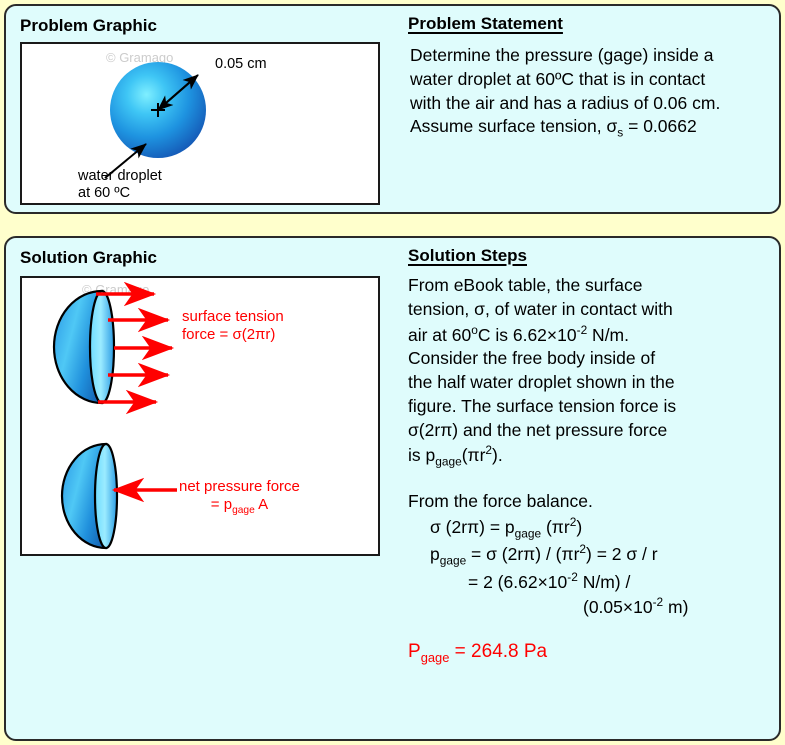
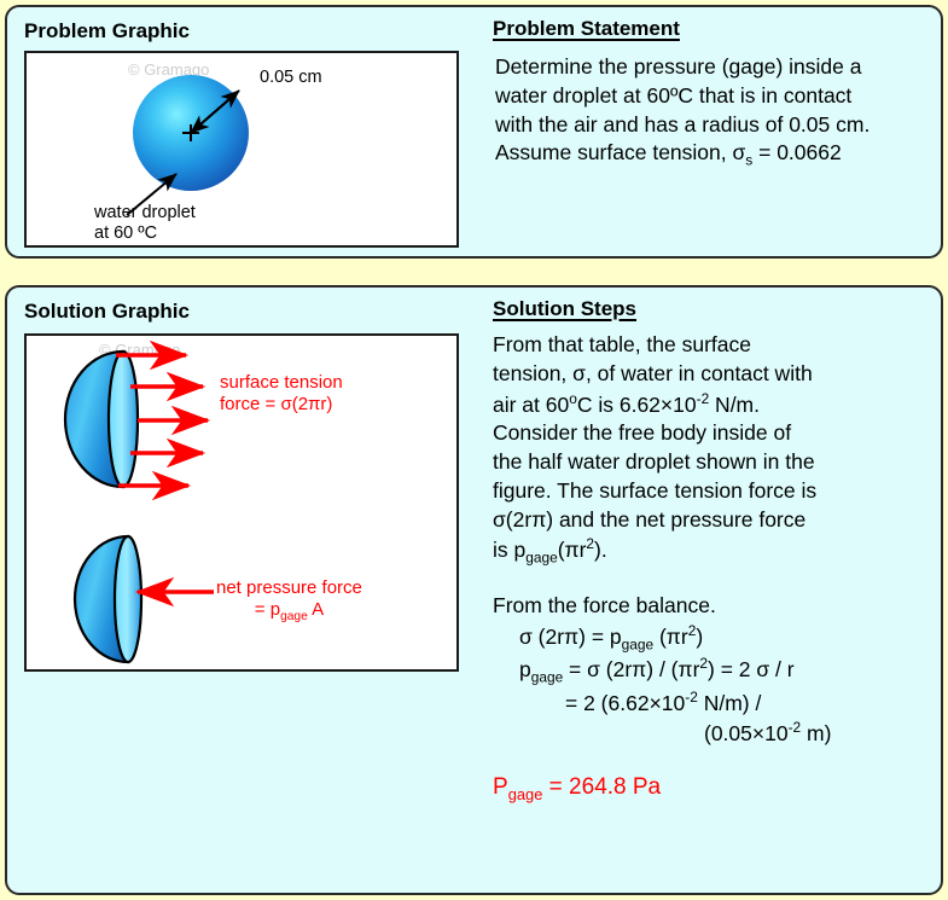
  Problem Graphic
  © Gramago
  0.05 cm
  water droplet
  at 60 ºC
  Problem Statement
  Determine the pressure (gage) inside a
  water droplet at 60ºC that is in contact
- with the air and has a radius of 0.06 cm.
+ with the air and has a radius of 0.05 cm.
  Assume surface tension, σs = 0.0662
  Solution Graphic
  © Gramago
  surface tension
  force = σ(2πr)
  net pressure force
  = pgage A
  Solution Steps
- From eBook table, the surface
+ From that table, the surface
  tension, σ, of water in contact with
  air at 60oC is 6.62×10-2 N/m.
  Consider the free body inside of
  the half water droplet shown in the
  figure. The surface tension force is
  σ(2rπ) and the net pressure force
  is pgage(πr2).
  From the force balance.
  σ (2rπ) = pgage (πr2)
  pgage = σ (2rπ) / (πr2) = 2 σ / r
  = 2 (6.62×10-2 N/m) /
  (0.05×10-2 m)
  Pgage = 264.8 Pa
